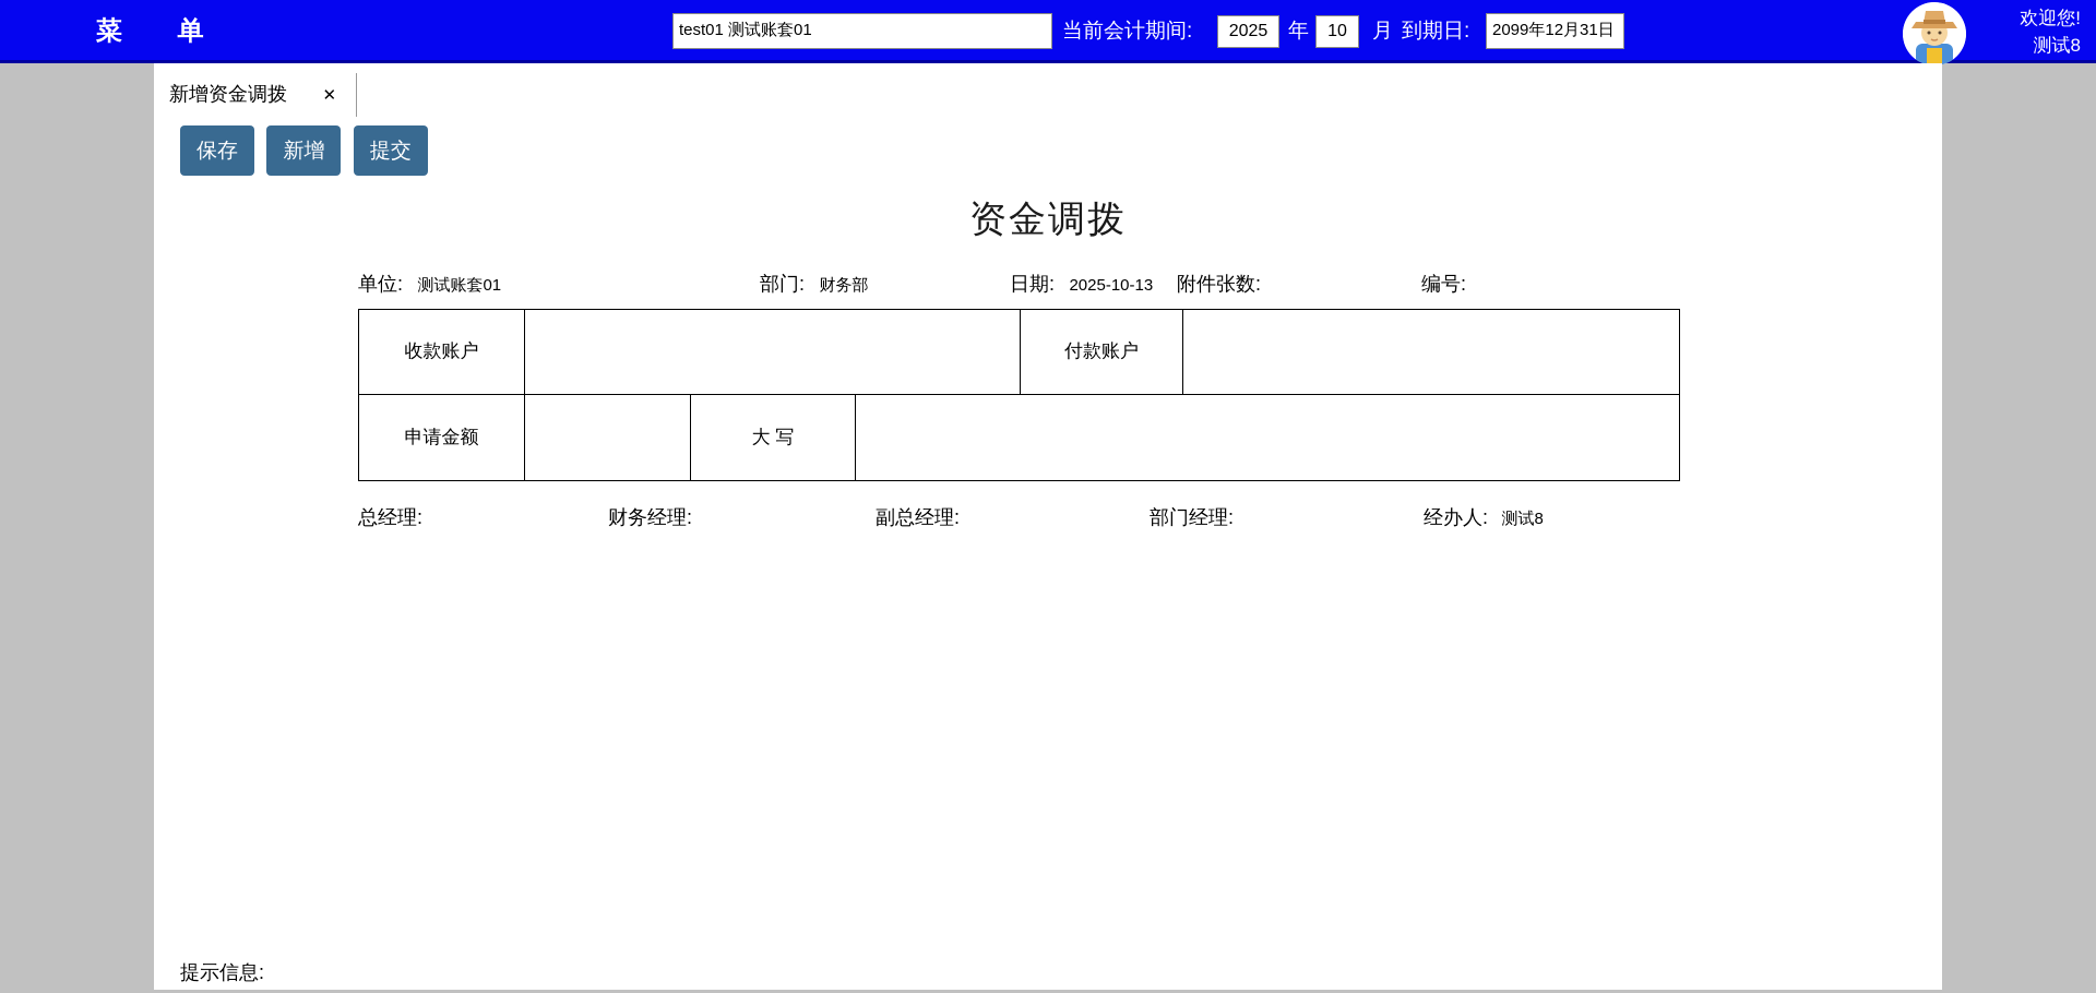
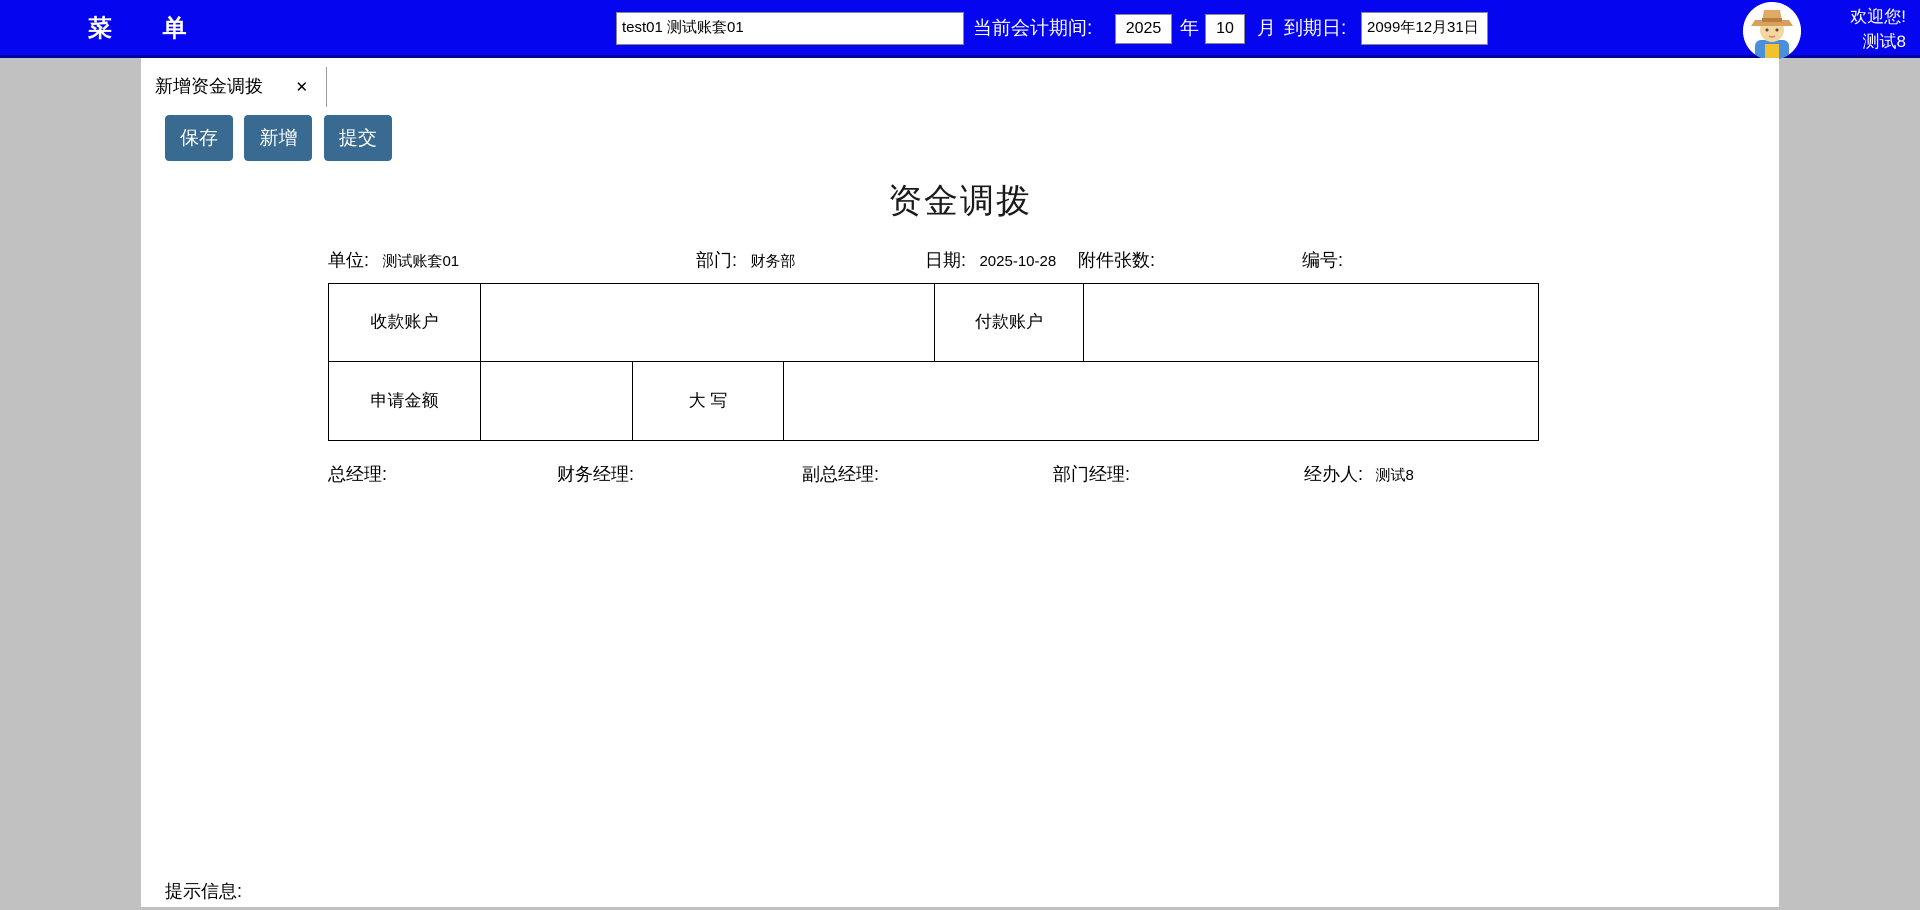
  菜 单
  test01 测试账套01
  当前会计期间:
  2025
  年
  10
  月
  到期日:
  2099年12月31日
  欢迎您!
  测试8
  新增资金调拨 ✕
  保存 新增 提交
  资金调拨
  单位: 测试账套01
  部门: 财务部
- 日期: 2025-10-13
+ 日期: 2025-10-28
  附件张数:
  编号:
  收款账户		付款账户
  申请金额		大 写
  总经理:
  财务经理:
  副总经理:
  部门经理:
  经办人: 测试8
  提示信息:
